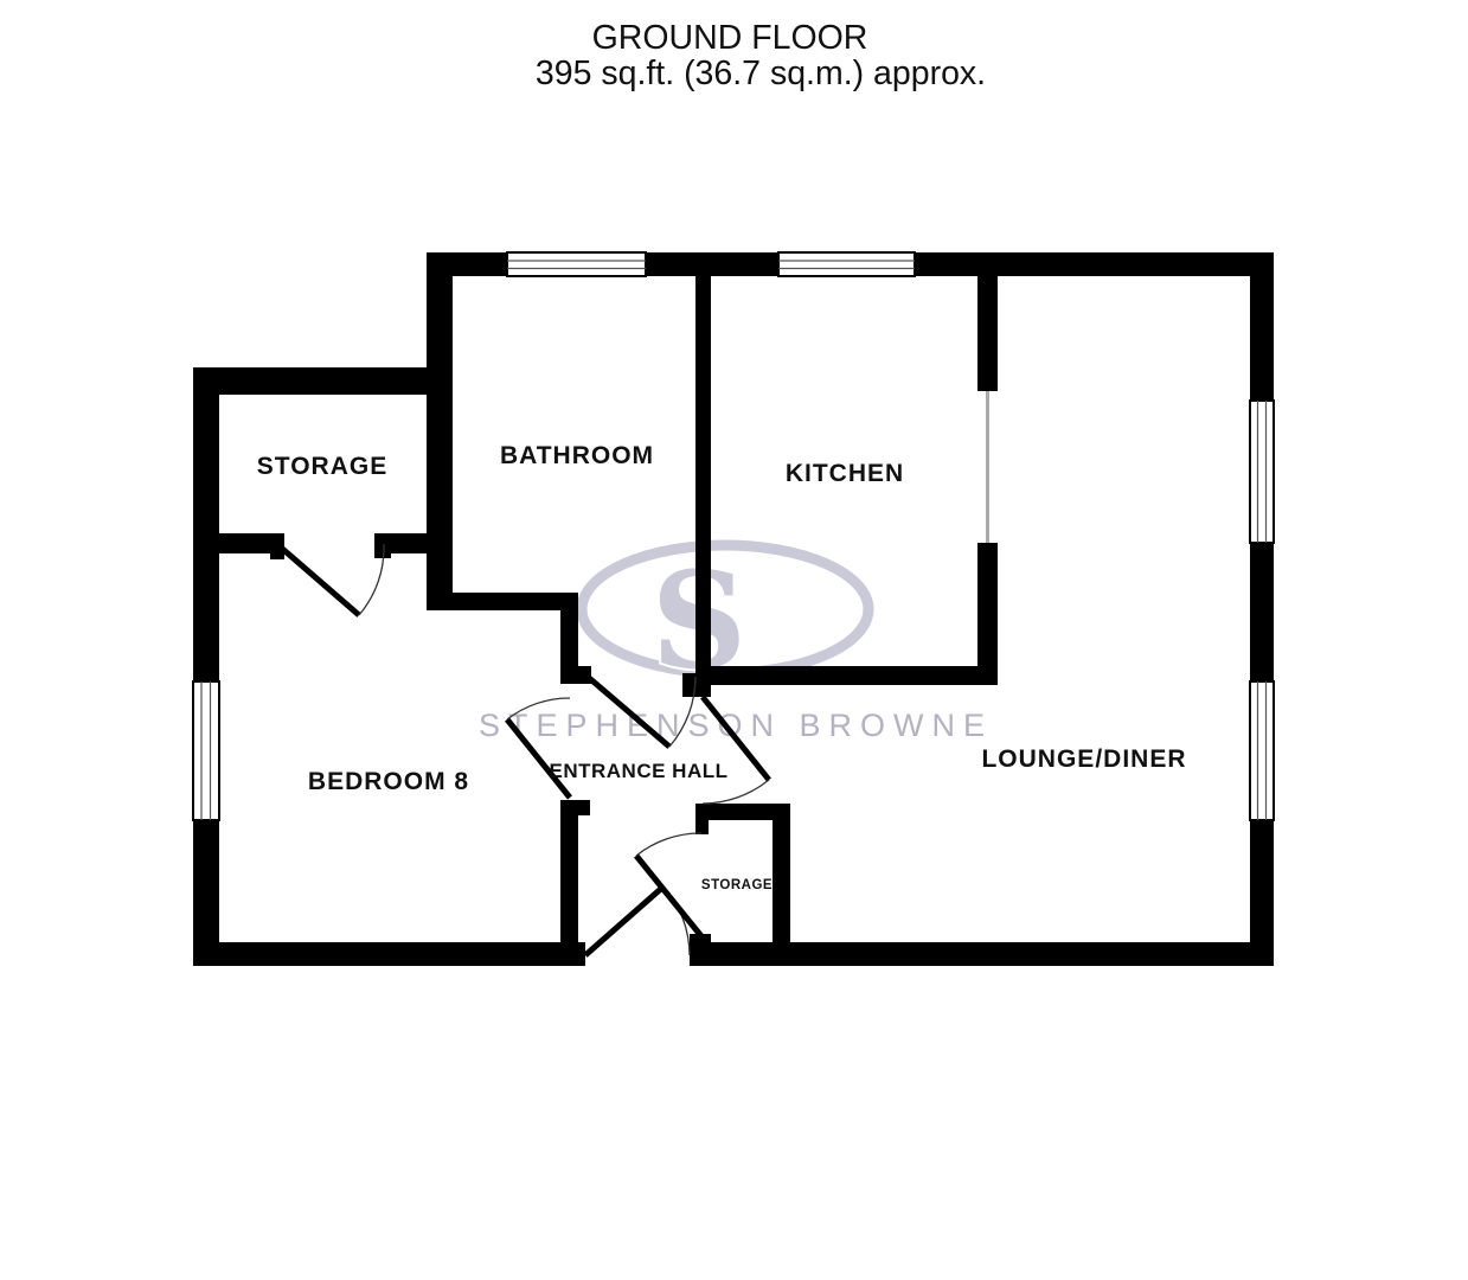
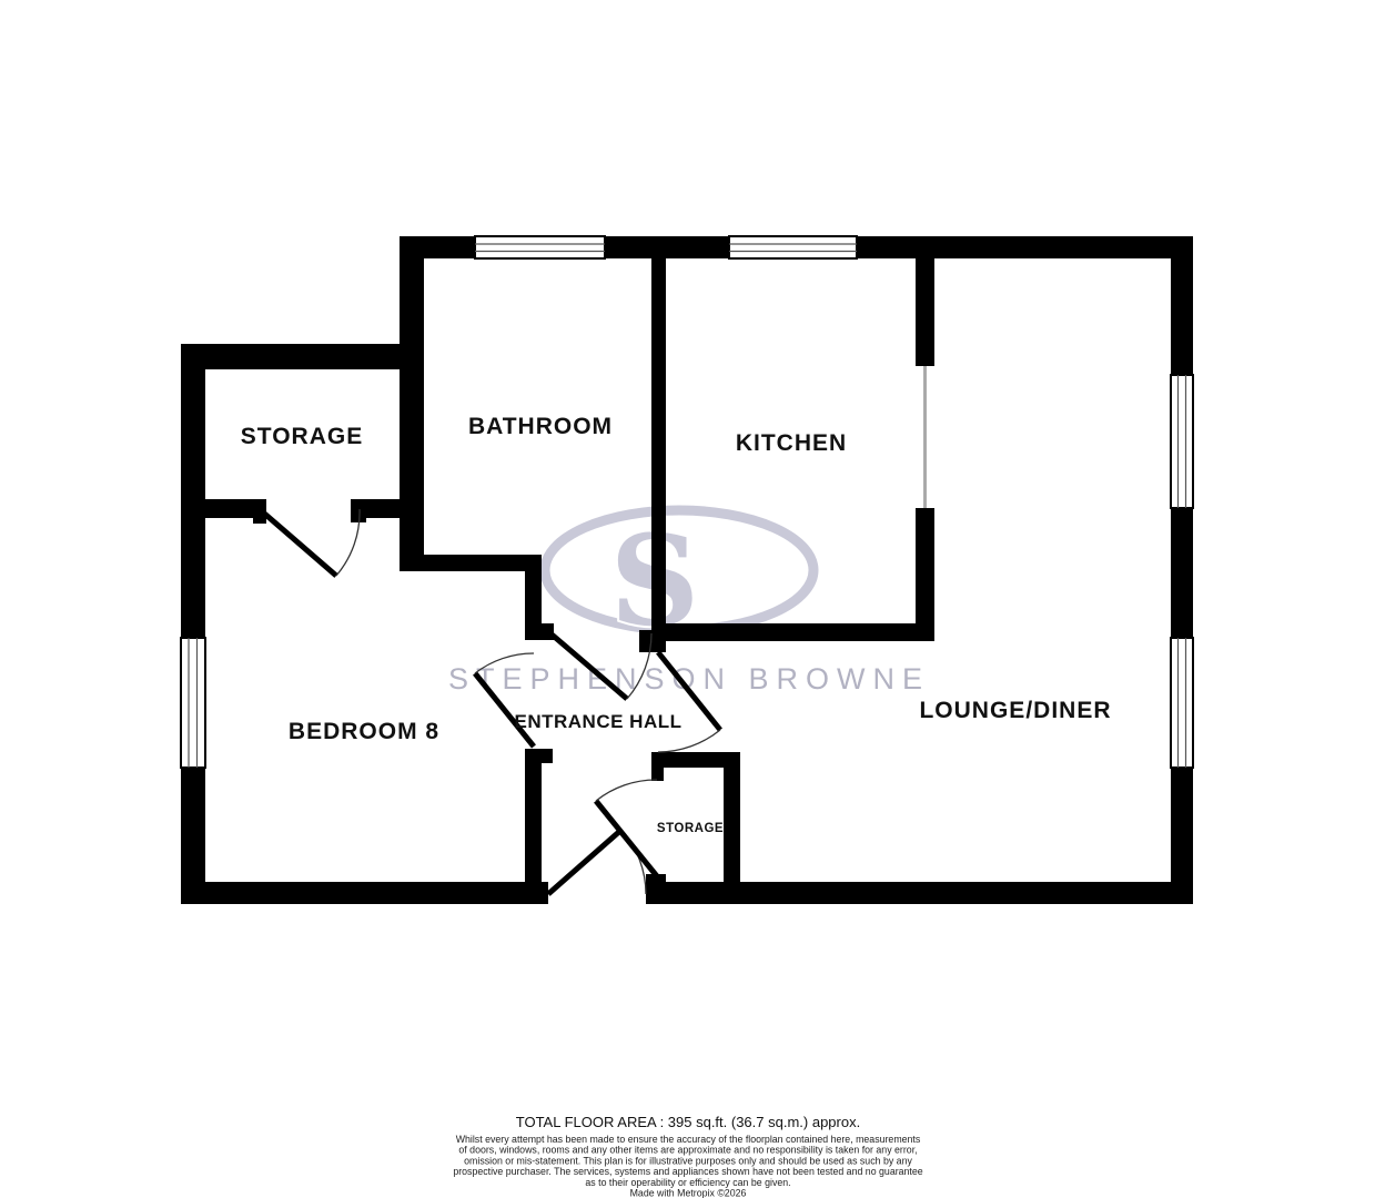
- GROUND FLOOR
- 395 sq.ft. (36.7 sq.m.) approx.
  STEPHNSON BROWNE
  STORAGE
  BATHROOM
  KITCHEN
  BEDROOM 8
  ENTRANCE HALL
  LOUNGE/DINER
  STORAGE
+ TOTAL FLOOR AREA : 395 sq.ft. (36.7 sq.m.) approx.
+ Whilst every attempt has been made to ensure the accuracy of the floorplan contained here, measurements
+ of doors, windows, rooms and any other items are approximate and no responsibility is taken for any error,
+ omission or mis-statement. This plan is for illustrative purposes only and should be used as such by any
+ prospective purchaser. The services, systems and appliances shown have not been tested and no guarantee
+ as to their operability or efficiency can be given.
+ Made with Metropix ©2026
